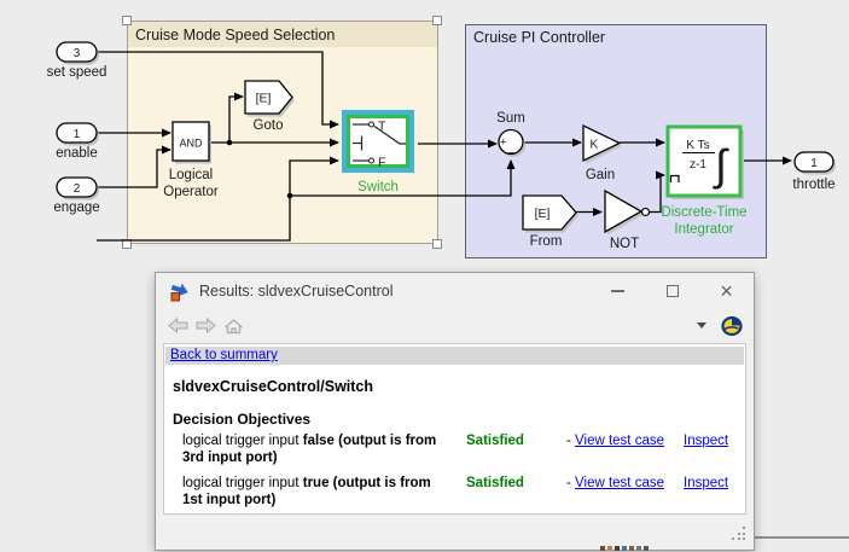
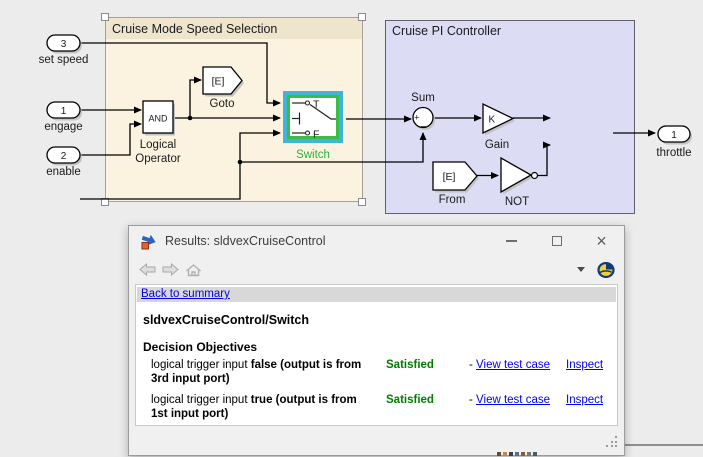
  Cruise Mode Speed Selection
  Cruise PI Controller
  3
  set speed
  1
- enable
+ engage
  2
- engage
+ enable
  AND
  Logical
  Operator
  [E]
  Goto
  T
  F
  Switch
  +
  −
  Sum
  K
  Gain
  [E]
  From
  NOT
- K Ts
- z-1
- ∫
- Discrete-Time
- Integrator
  1
  throttle
  Results: sldvexCruiseControl
  ×
  Back to summary
  sldvexCruiseControl/Switch
  Decision Objectives
  logical trigger input false (output is from 3rd input port)
  Satisfied
  - View test case
  Inspect
  logical trigger input true (output is from 1st input port)
  Satisfied
  - View test case
  Inspect
